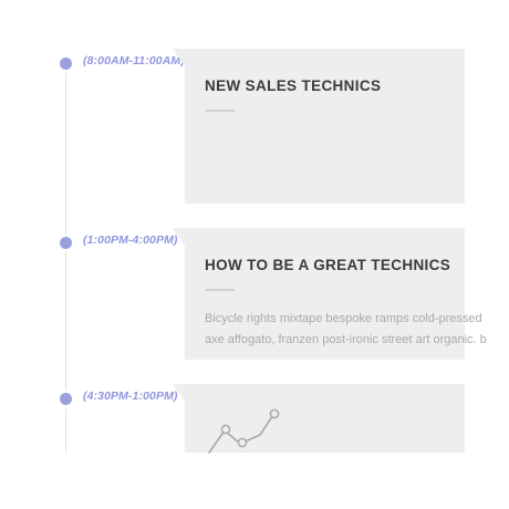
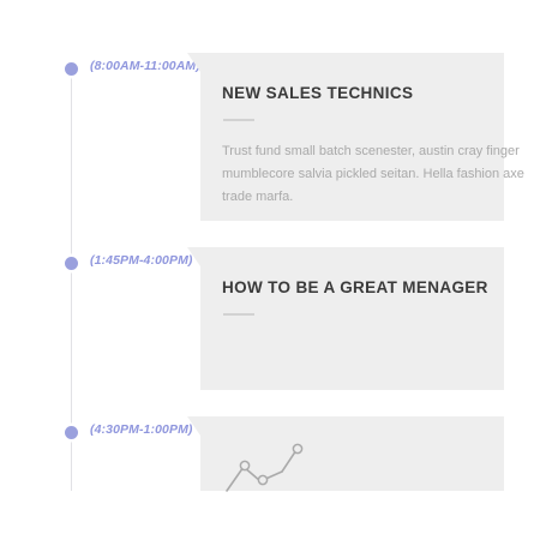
  (8:00AM-11:00AM)
  NEW SALES TECHNICS
+ Trust fund small batch scenester, austin cray finger
+ mumblecore salvia pickled seitan. Hella fashion axe
+ trade marfa.
- (1:00PM-4:00PM)
+ (1:45PM-4:00PM)
- HOW TO BE A GREAT TECHNICS
+ HOW TO BE A GREAT MENAGER
- Bicycle rights mixtape bespoke ramps cold-pressed
- axe affogato, franzen post-ironic street art organic. b
  (4:30PM-1:00PM)
